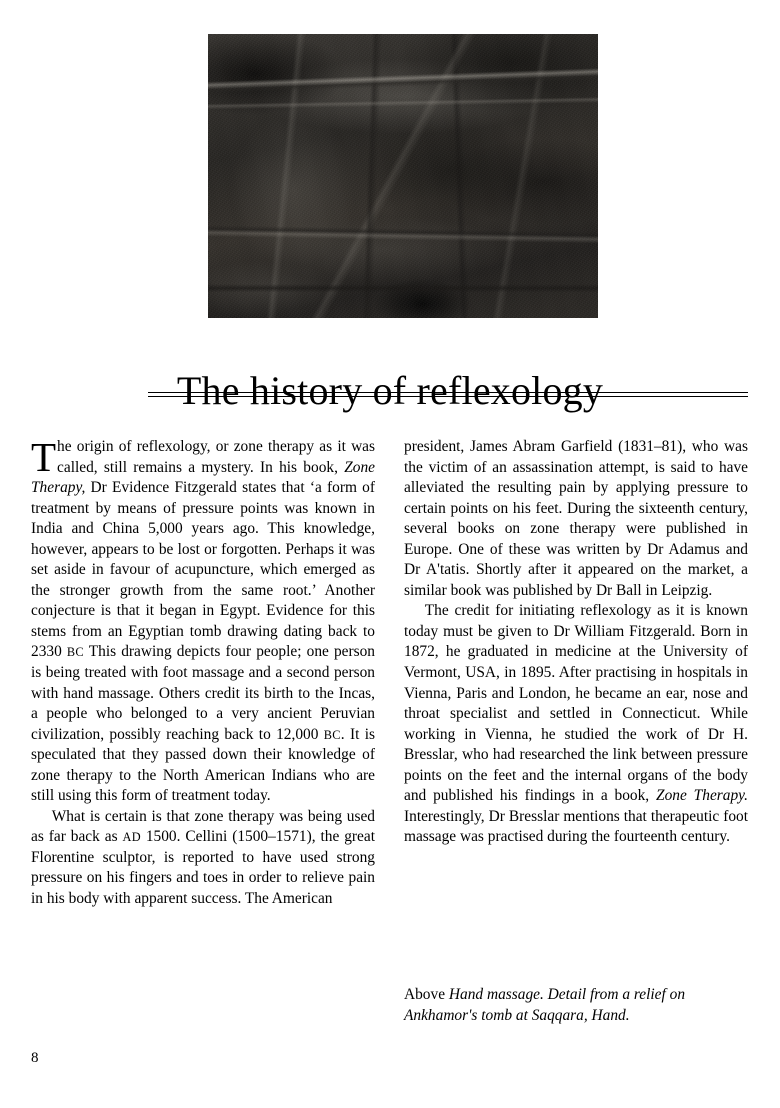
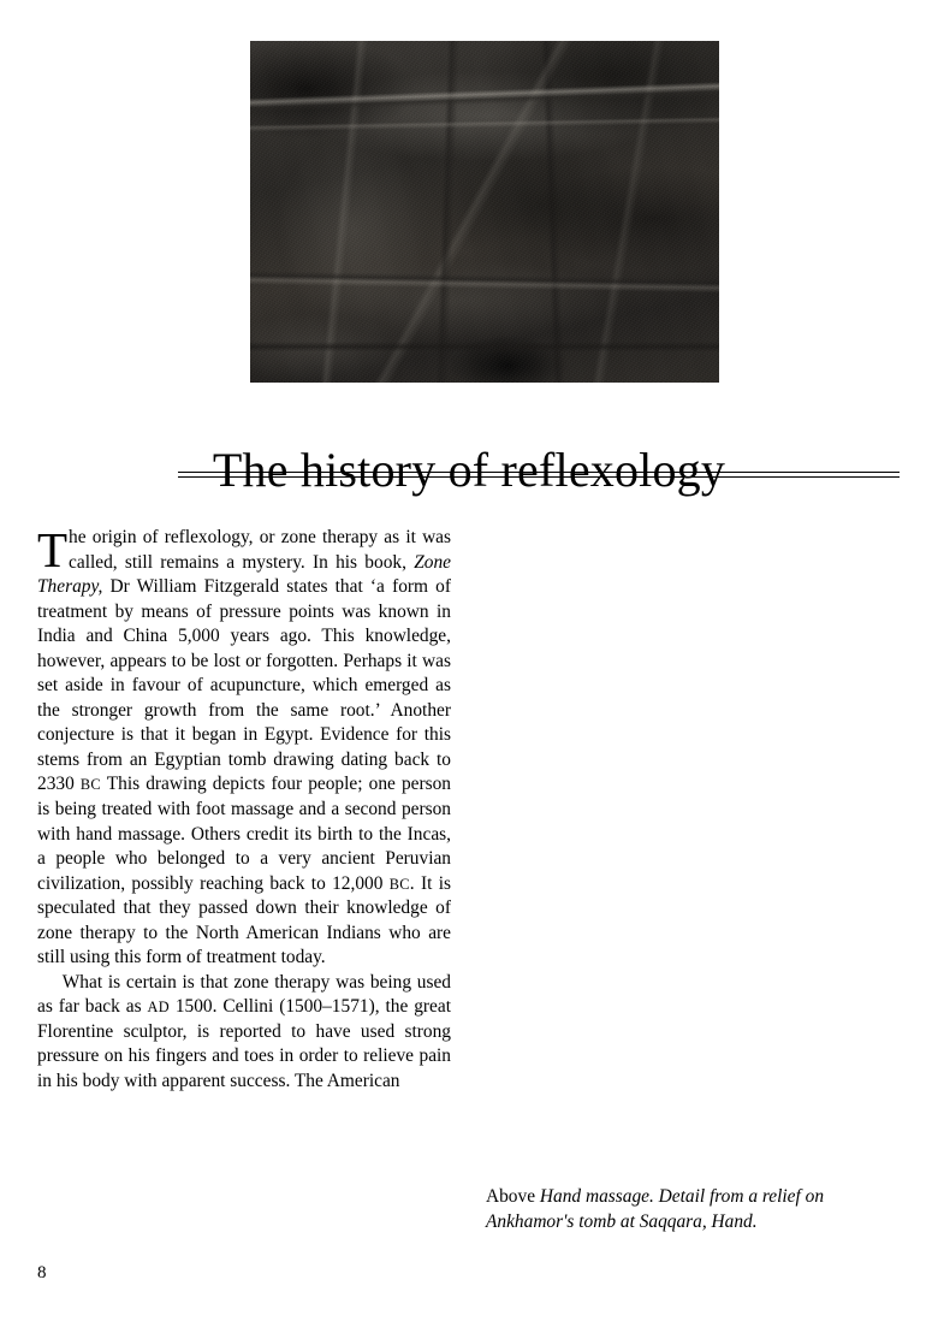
  The history of reflexology
  T
- he origin of reflexology, or zone therapy as it was called, still remains a mystery. In his book, Zone Therapy, Dr Evidence Fitzgerald states that ‘a form of treatment by means of pressure points was known in India and China 5,000 years ago. This knowledge, however, appears to be lost or forgotten. Perhaps it was set aside in favour of acupuncture, which emerged as the stronger growth from the same root.’ Another conjecture is that it began in Egypt. Evidence for this stems from an Egyptian tomb drawing dating back to 2330 BC This drawing depicts four people; one person is being treated with foot massage and a second person with hand massage. Others credit its birth to the Incas, a people who belonged to a very ancient Peruvian civilization, possibly reaching back to 12,000 BC. It is speculated that they passed down their knowledge of zone therapy to the North American Indians who are still using this form of treatment today.
+ he origin of reflexology, or zone therapy as it was called, still remains a mystery. In his book, Zone Therapy, Dr William Fitzgerald states that ‘a form of treatment by means of pressure points was known in India and China 5,000 years ago. This knowledge, however, appears to be lost or forgotten. Perhaps it was set aside in favour of acupuncture, which emerged as the stronger growth from the same root.’ Another conjecture is that it began in Egypt. Evidence for this stems from an Egyptian tomb drawing dating back to 2330 BC This drawing depicts four people; one person is being treated with foot massage and a second person with hand massage. Others credit its birth to the Incas, a people who belonged to a very ancient Peruvian civilization, possibly reaching back to 12,000 BC. It is speculated that they passed down their knowledge of zone therapy to the North American Indians who are still using this form of treatment today.
  What is certain is that zone therapy was being used as far back as AD 1500. Cellini (1500–1571), the great Florentine sculptor, is reported to have used strong pressure on his fingers and toes in order to relieve pain in his body with apparent success. The American
- president, James Abram Garfield (1831–81), who was the victim of an assassination attempt, is said to have alleviated the resulting pain by applying pressure to certain points on his feet. During the sixteenth century, several books on zone therapy were published in Europe. One of these was written by Dr Adamus and Dr A'tatis. Shortly after it appeared on the market, a similar book was published by Dr Ball in Leipzig.
- The credit for initiating reflexology as it is known today must be given to Dr William Fitzgerald. Born in 1872, he graduated in medicine at the University of Vermont, USA, in 1895. After practising in hospitals in Vienna, Paris and London, he became an ear, nose and throat specialist and settled in Connecticut. While working in Vienna, he studied the work of Dr H. Bresslar, who had researched the link between pressure points on the feet and the internal organs of the body and published his findings in a book, Zone Therapy. Interestingly, Dr Bresslar mentions that therapeutic foot massage was practised during the fourteenth century.
  Above Hand massage. Detail from a relief on Ankhamor's tomb at Saqqara, Hand.
  8
